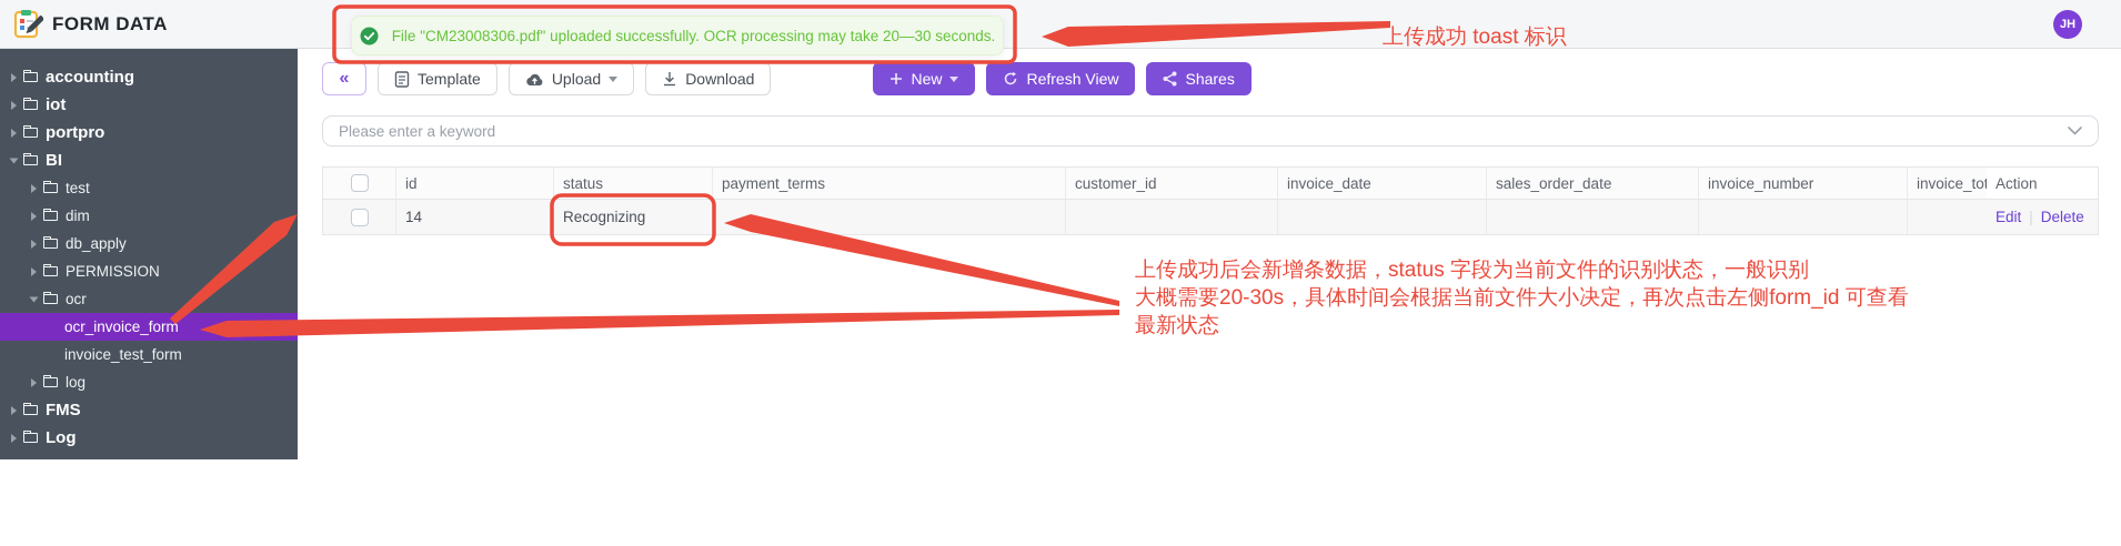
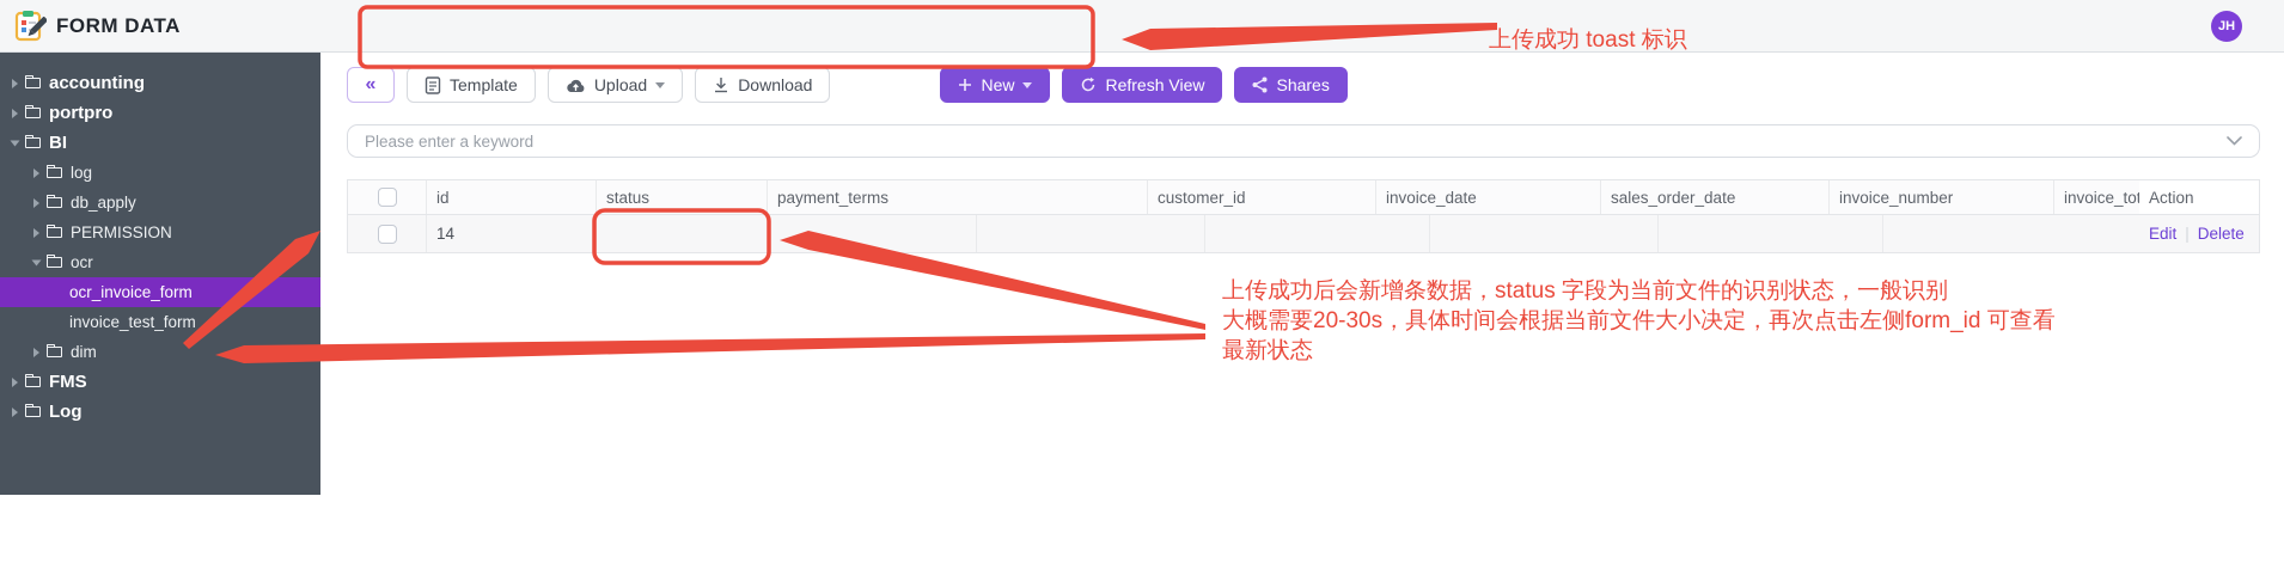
  FORM DATA
  JH
  accounting
- iot
  portpro
  BI
- test
- dim
+ log
  db_apply
  PERMISSION
  ocr
  ocr_invoice_form
  invoice_test_form
- log
+ dim
  FMS
  Log
  «
  Template
  Upload
  Download
  New
  Refresh View
  Shares
  Please enter a keyword
  id
  status
  payment_terms
  customer_id
  invoice_date
  sales_order_date
  invoice_number
  invoice_to
  Action
  14
- Recognizing
  Edit
  Delete
- File "CM23008306.pdf" uploaded successfully. OCR processing may take 20—30 seconds.
  上传成功 toast 标识
  上传成功后会新增条数据，status 字段为当前文件的识别状态，一般识别
  大概需要20-30s，具体时间会根据当前文件大小决定，再次点击左侧form_id 可查看
  最新状态
